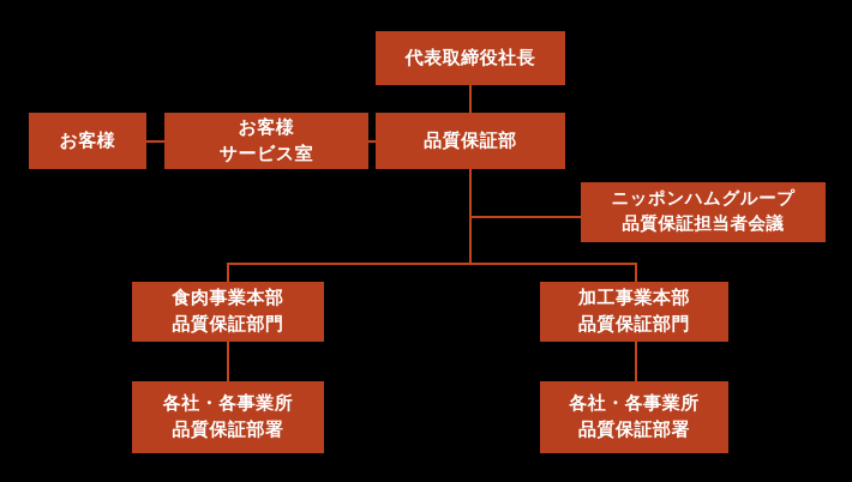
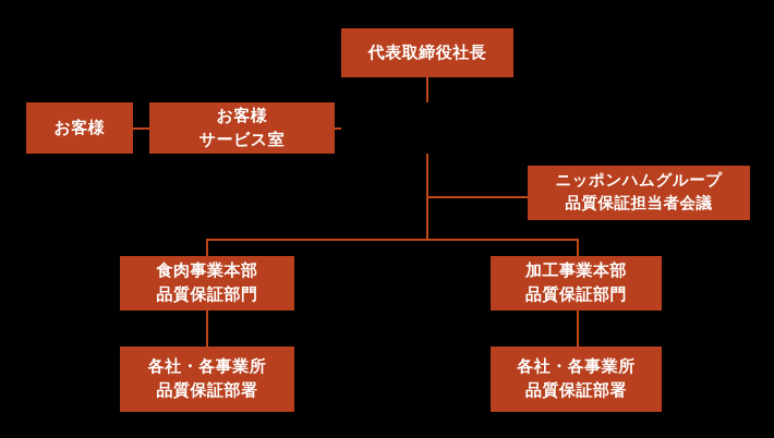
  代表取締役社長
  お客様
  お客様
  サービス室
- 品質保証部
  ニッポンハムグループ
  品質保証担当者会議
  食肉事業本部
  品質保証部門
  加工事業本部
  品質保証部門
  各社・各事業所
  品質保証部署
  各社・各事業所
  品質保証部署
